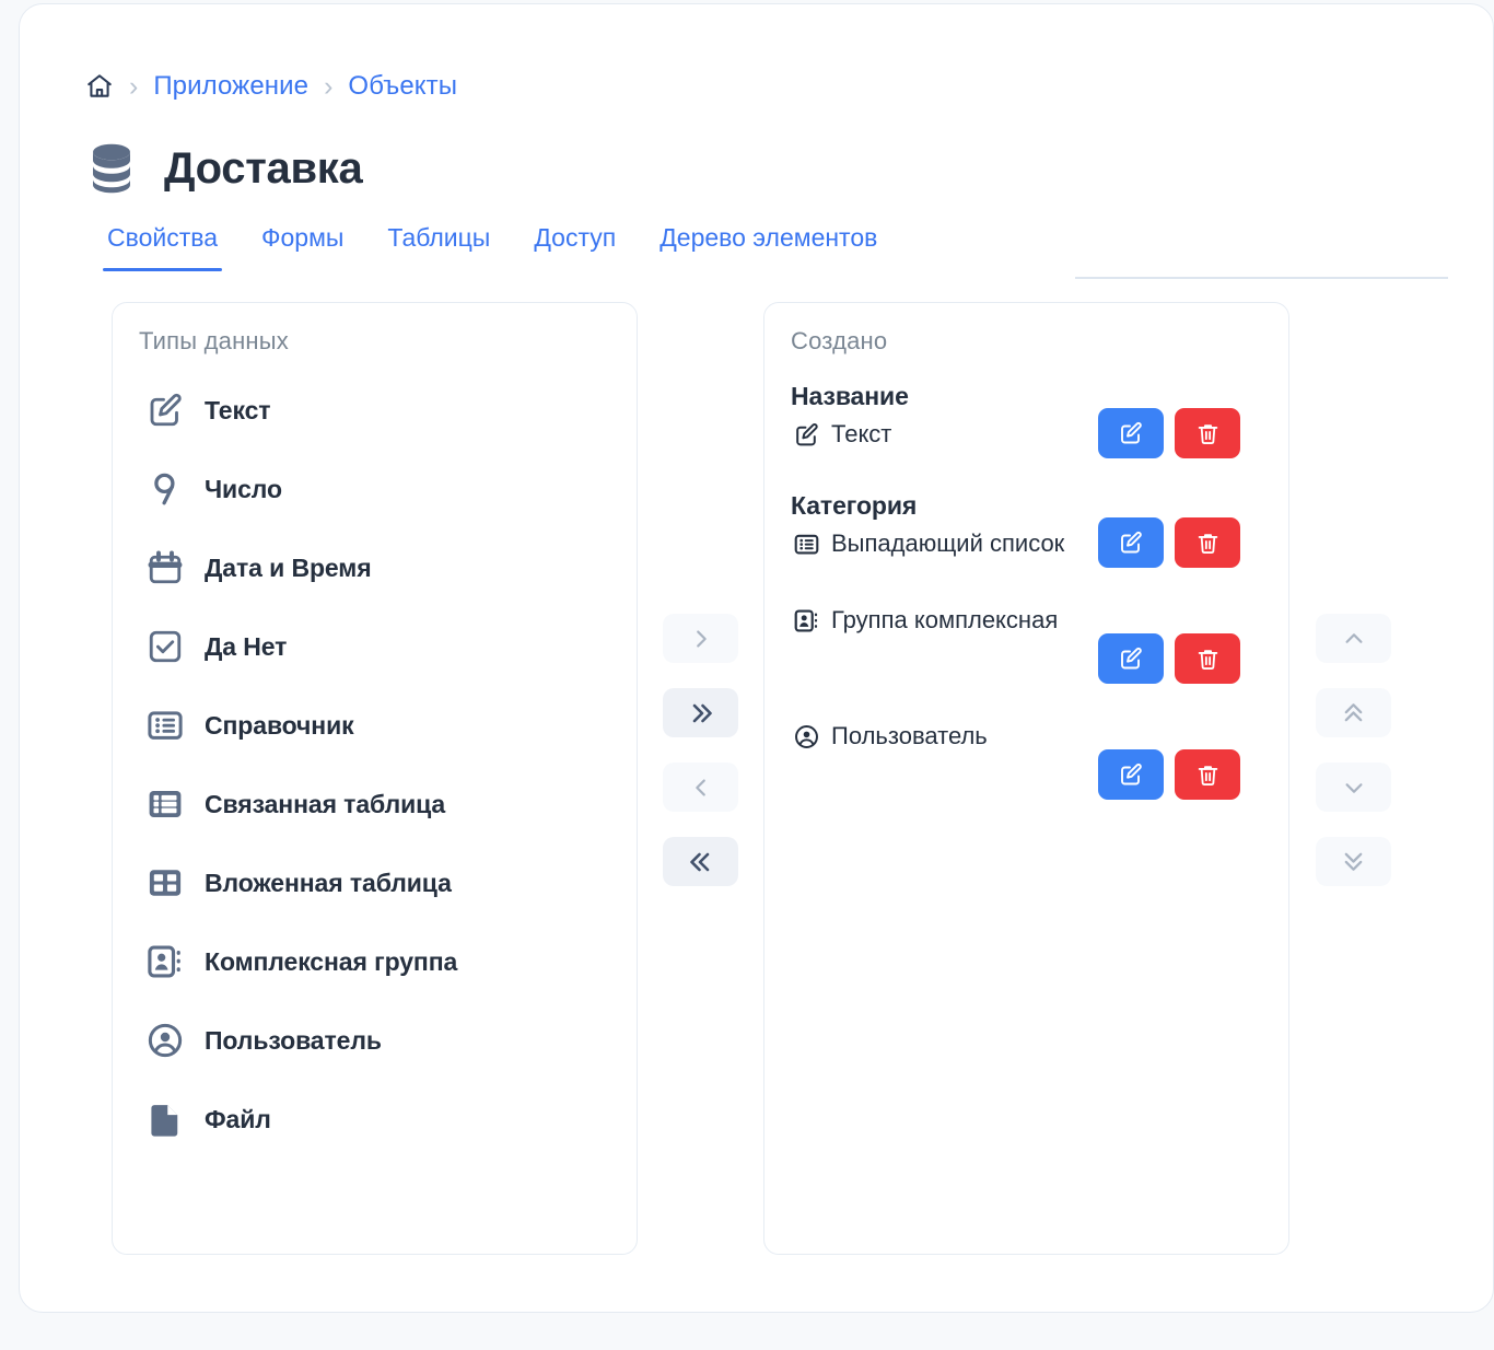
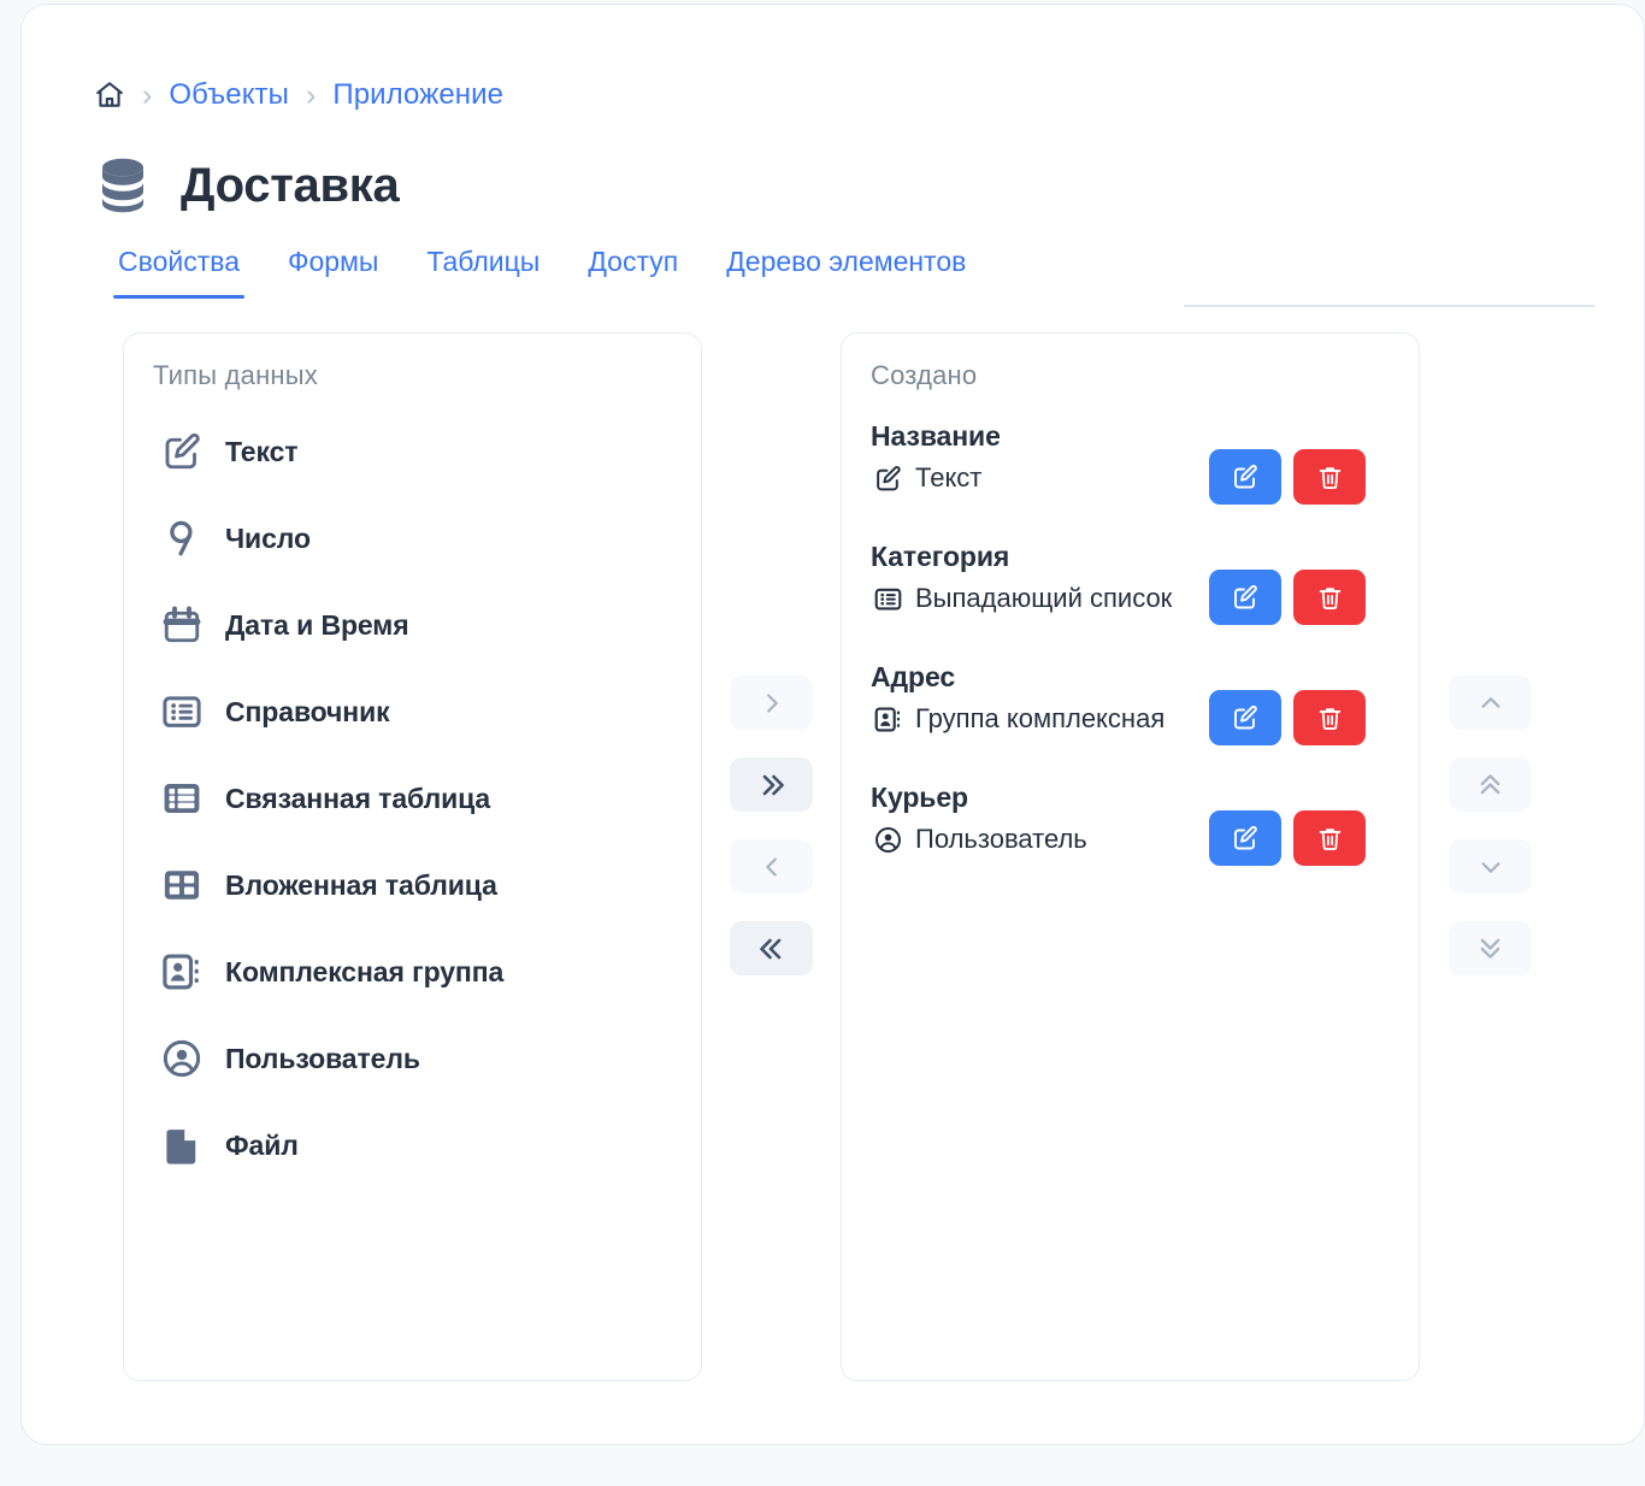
  ›
- Приложение
+ Объекты
  ›
- Объекты
+ Приложение
  Доставка
  Свойства
  Формы
  Таблицы
  Доступ
  Дерево элементов
  Типы данных
  Текст
  Число
  Дата и Время
- Да Нет
  Справочник
  Связанная таблица
  Вложенная таблица
  Комплексная группа
  Пользователь
  Файл
  Создано
  Название
  Текст
  Категория
  Выпадающий список
+ Адрес
  Группа комплексная
+ Курьер
  Пользователь
